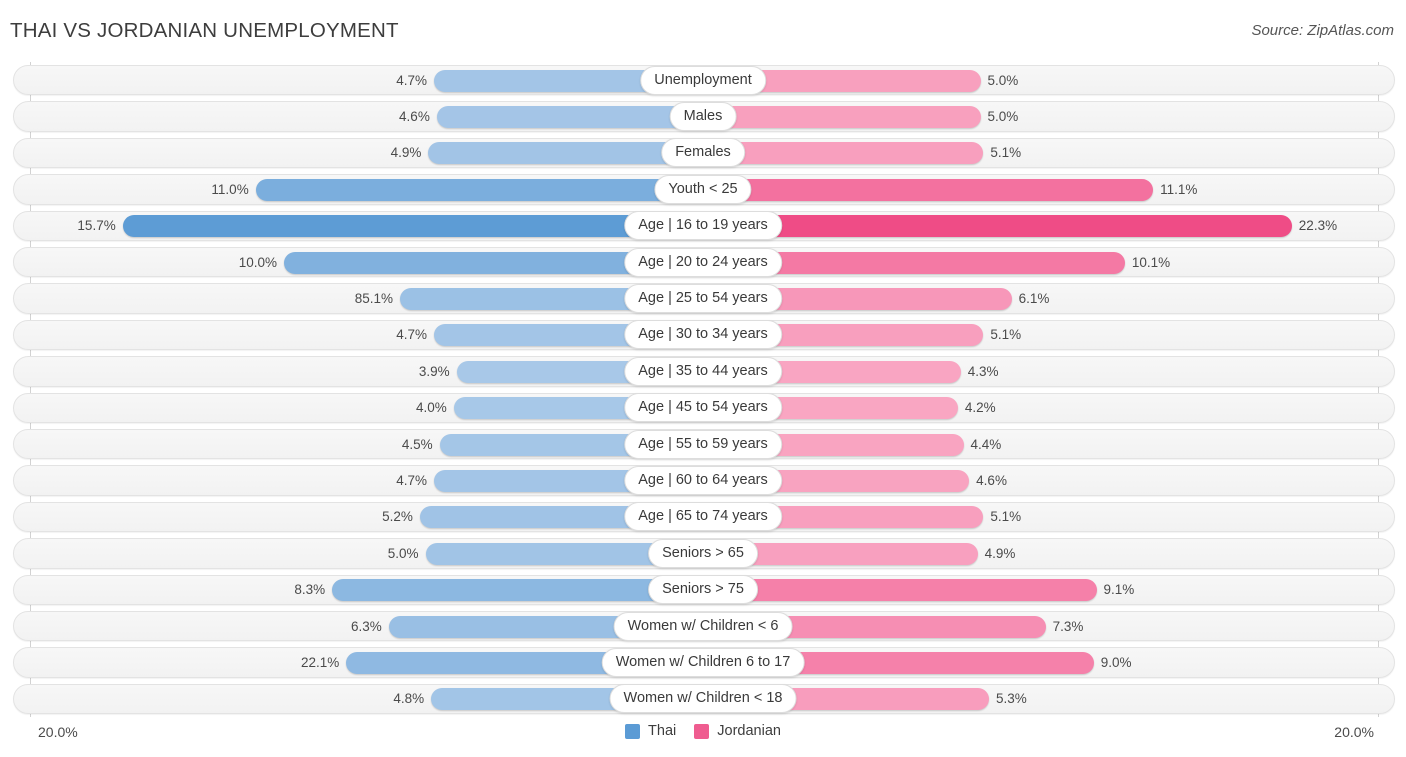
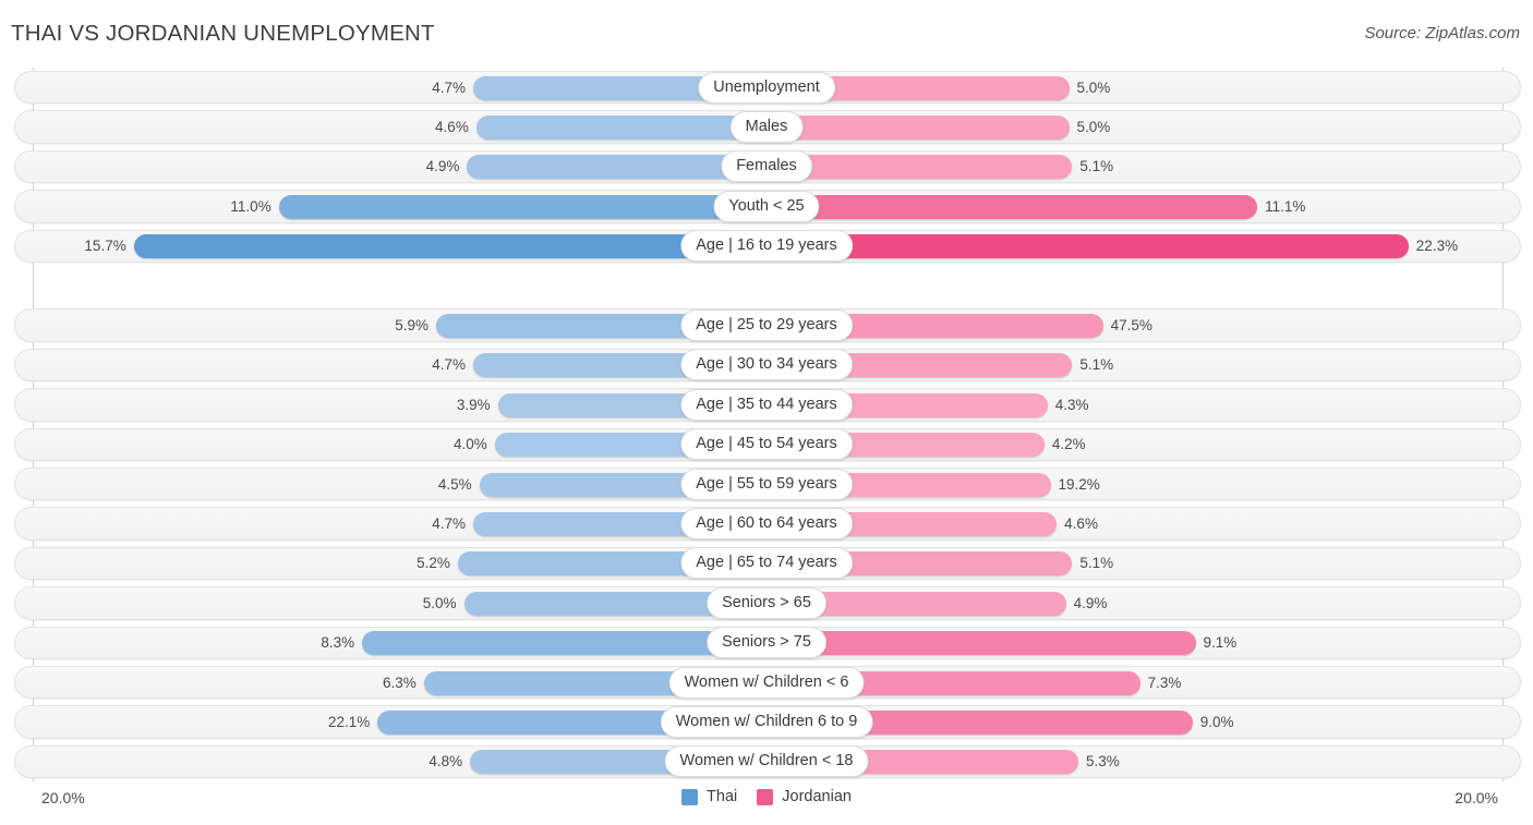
  THAI VS JORDANIAN UNEMPLOYMENT
  Source: ZipAtlas.com
  4.7%
  5.0%
  Unemployment
  4.6%
  5.0%
  Males
  4.9%
  5.1%
  Females
  11.0%
  11.1%
  Youth < 25
  15.7%
  22.3%
  Age | 16 to 19 years
- 10.0%
- 10.1%
- Age | 20 to 24 years
- 85.1%
+ 5.9%
- 6.1%
+ 47.5%
- Age | 25 to 54 years
+ Age | 25 to 29 years
  4.7%
  5.1%
  Age | 30 to 34 years
  3.9%
  4.3%
  Age | 35 to 44 years
  4.0%
  4.2%
  Age | 45 to 54 years
  4.5%
- 4.4%
+ 19.2%
  Age | 55 to 59 years
  4.7%
  4.6%
  Age | 60 to 64 years
  5.2%
  5.1%
  Age | 65 to 74 years
  5.0%
  4.9%
  Seniors > 65
  8.3%
  9.1%
  Seniors > 75
  6.3%
  7.3%
  Women w/ Children < 6
  22.1%
  9.0%
- Women w/ Children 6 to 17
+ Women w/ Children 6 to 9
  4.8%
  5.3%
  Women w/ Children < 18
  20.0%
  20.0%
  Thai
  Jordanian
